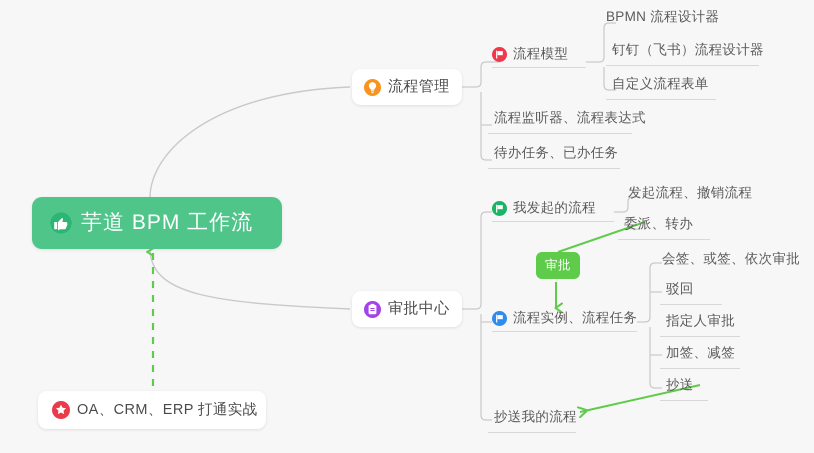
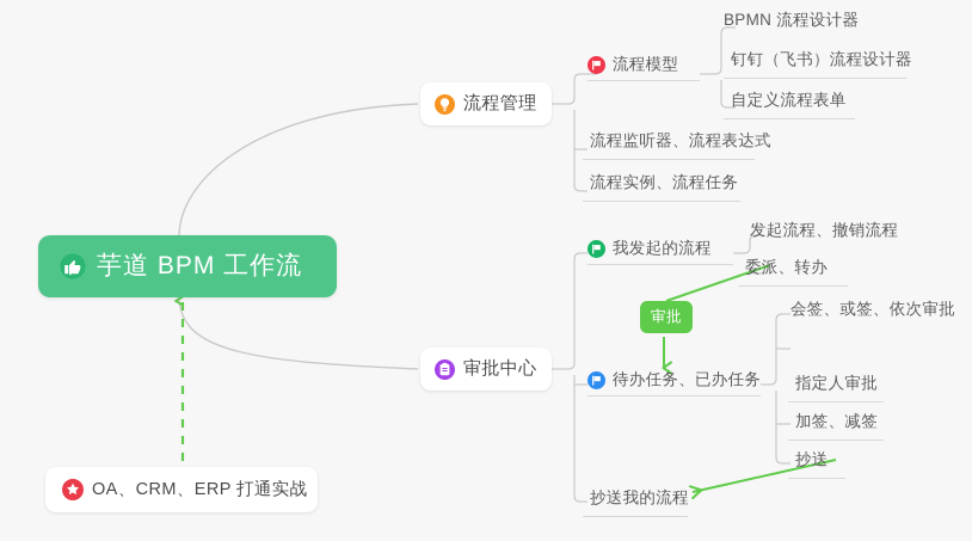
  芋道 BPM 工作流
  OA、CRM、ERP 打通实战
  流程管理
  流程模型
  BPMN 流程设计器
  钉钉（飞书）流程设计器
  自定义流程表单
  流程监听器、流程表达式
- 待办任务、已办任务
+ 流程实例、流程任务
  审批中心
  我发起的流程
  发起流程、撤销流程
  委派、转办
- 流程实例、流程任务
+ 待办任务、已办任务
  会签、或签、依次审批
- 驳回
  指定人审批
  加签、减签
  抄送
  抄送我的流程
  审批
